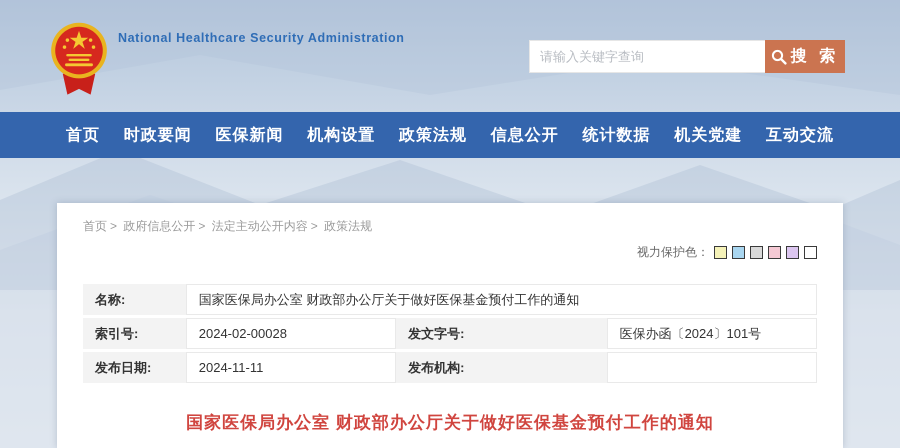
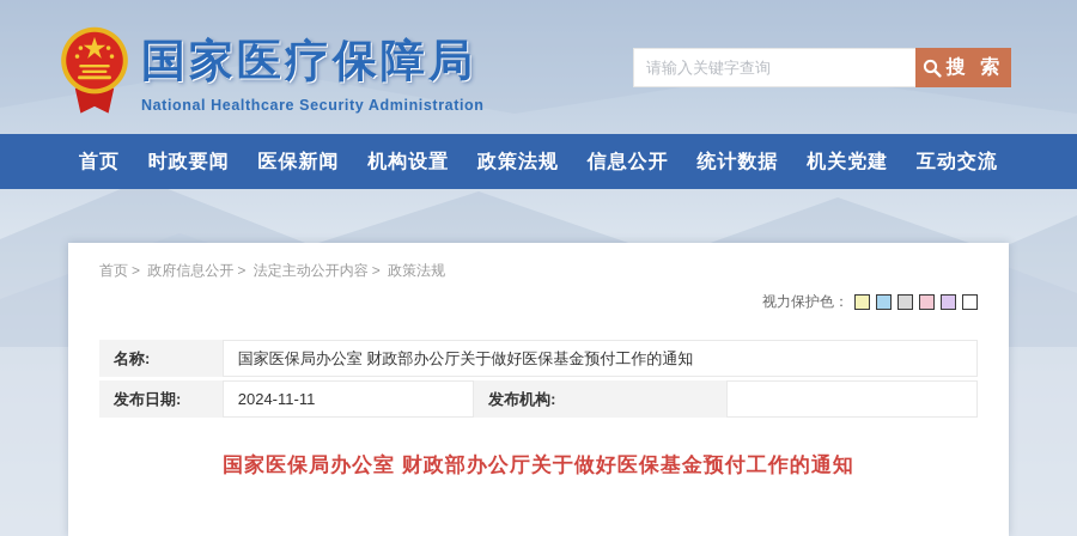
+ 国家医疗保障局
  National Healthcare Security Administration
  请输入关键字查询
  搜 索
  首页
  时政要闻
  医保新闻
  机构设置
  政策法规
  信息公开
  统计数据
  机关党建
  互动交流
  首页 > 政府信息公开 > 法定主动公开内容 > 政策法规
  视力保护色：
  名称:	国家医保局办公室 财政部办公厅关于做好医保基金预付工作的通知
- 索引号:	2024-02-00028	发文字号:	医保办函〔2024〕101号
  发布日期:	2024-11-11	发布机构:
  国家医保局办公室 财政部办公厅关于做好医保基金预付工作的通知
